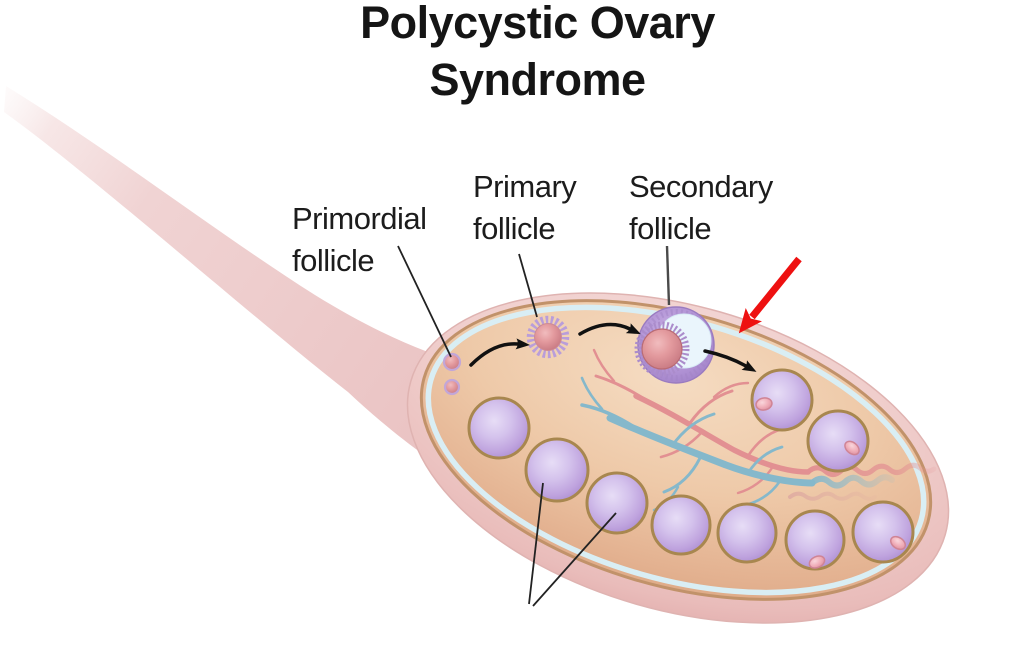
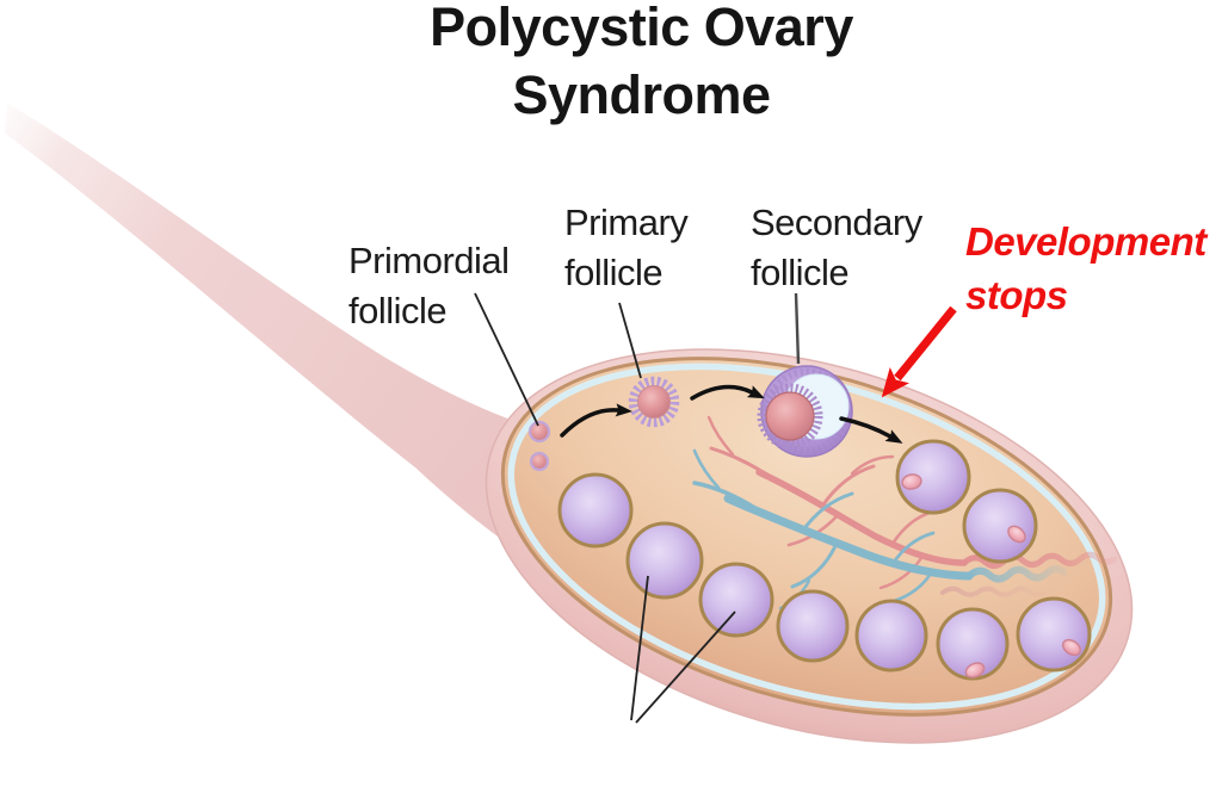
  Polycystic Ovary
  Syndrome
  Primordial
  follicle
  Primary
  follicle
  Secondary
  follicle
+ Development
+ stops
